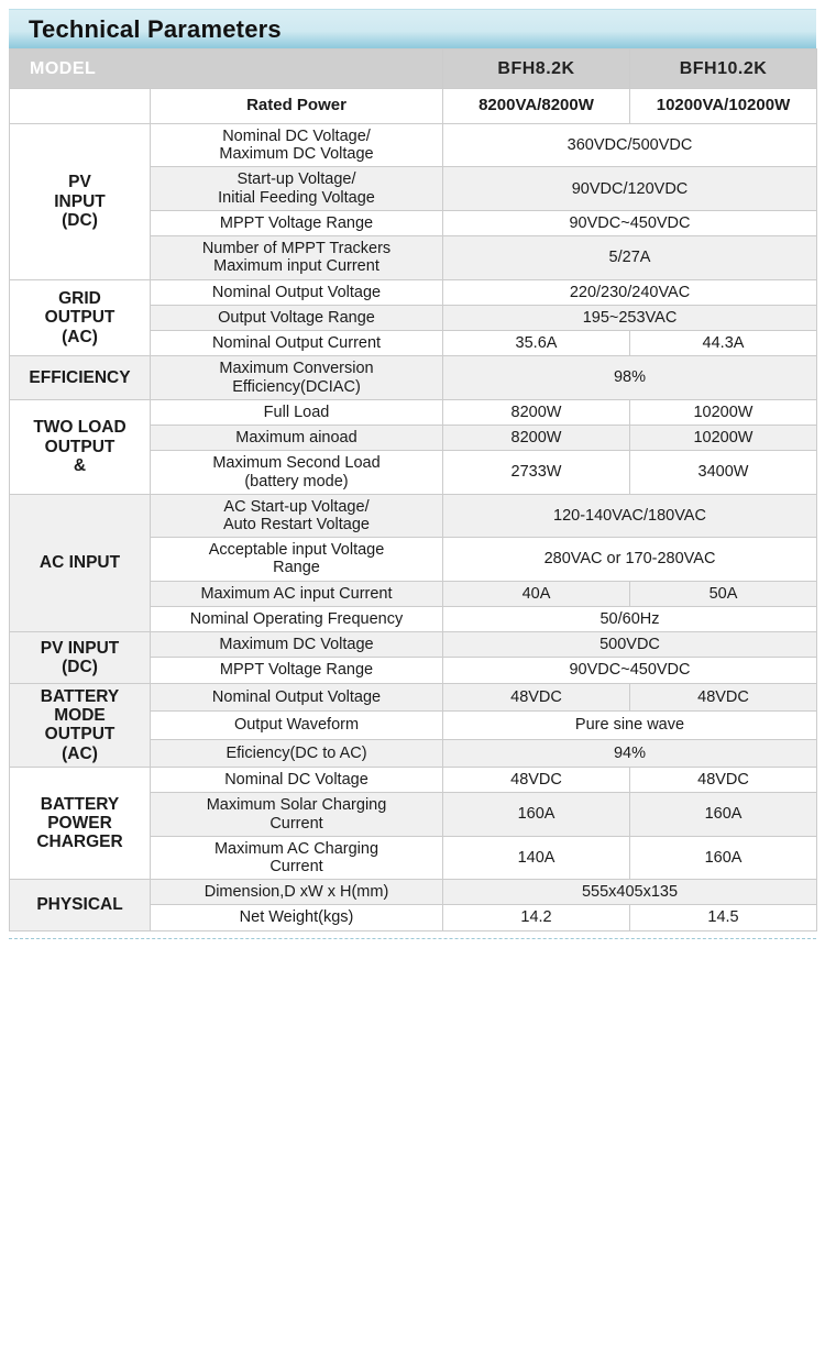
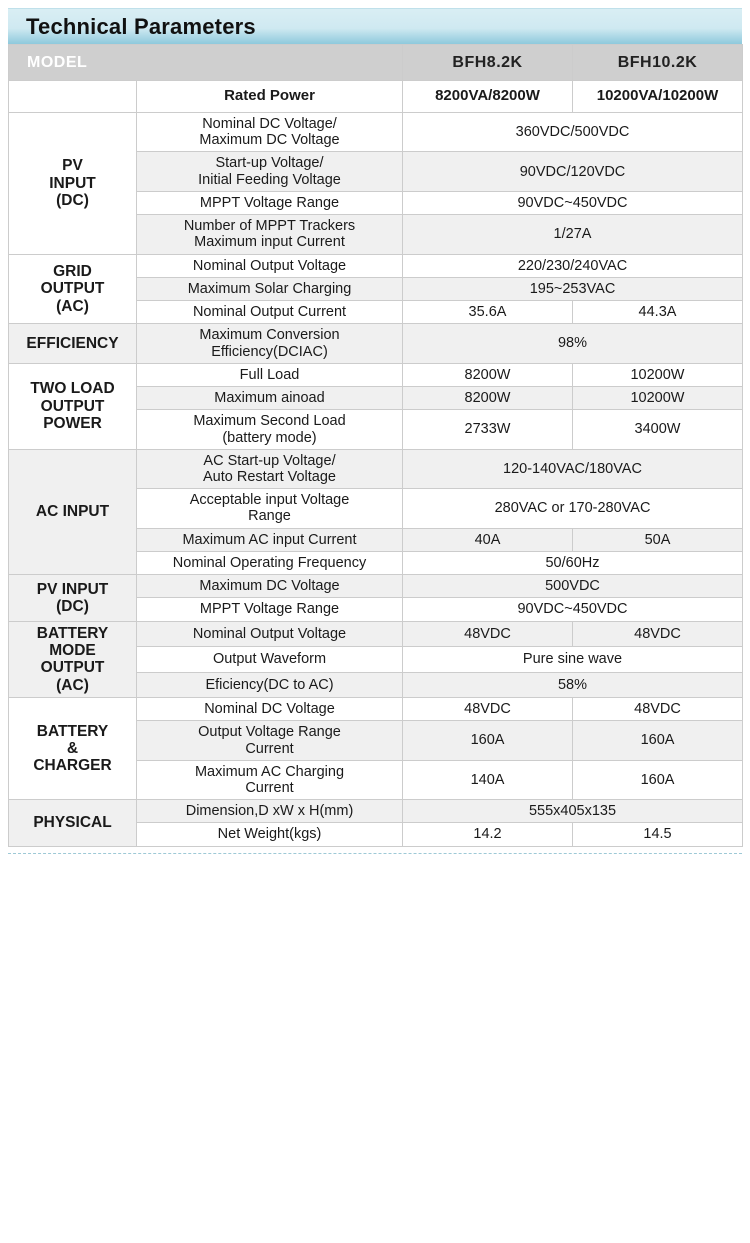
  Technical Parameters
  MODEL	BFH8.2K	BFH10.2K
  	Rated Power	8200VA/8200W	10200VA/10200W
  PVINPUT(DC)	Nominal DC Voltage/Maximum DC Voltage	360VDC/500VDC
  Start-up Voltage/Initial Feeding Voltage	90VDC/120VDC
  MPPT Voltage Range	90VDC~450VDC
- Number of MPPT TrackersMaximum input Current	5/27A
+ Number of MPPT TrackersMaximum input Current	1/27A
  GRIDOUTPUT(AC)	Nominal Output Voltage	220/230/240VAC
- Output Voltage Range	195~253VAC
+ Maximum Solar Charging	195~253VAC
  Nominal Output Current	35.6A	44.3A
  EFFICIENCY	Maximum ConversionEfficiency(DCIAC)	98%
- TWO LOADOUTPUT&	Full Load	8200W	10200W
+ TWO LOADOUTPUTPOWER	Full Load	8200W	10200W
  Maximum ainoad	8200W	10200W
  Maximum Second Load(battery mode)	2733W	3400W
  AC INPUT	AC Start-up Voltage/Auto Restart Voltage	120-140VAC/180VAC
  Acceptable input VoltageRange	280VAC or 170-280VAC
  Maximum AC input Current	40A	50A
  Nominal Operating Frequency	50/60Hz
  PV INPUT(DC)	Maximum DC Voltage	500VDC
  MPPT Voltage Range	90VDC~450VDC
  BATTERYMODEOUTPUT(AC)	Nominal Output Voltage	48VDC	48VDC
  Output Waveform	Pure sine wave
- Eficiency(DC to AC)	94%
+ Eficiency(DC to AC)	58%
- BATTERYPOWERCHARGER	Nominal DC Voltage	48VDC	48VDC
+ BATTERY&CHARGER	Nominal DC Voltage	48VDC	48VDC
- Maximum Solar ChargingCurrent	160A	160A
+ Output Voltage RangeCurrent	160A	160A
  Maximum AC ChargingCurrent	140A	160A
  PHYSICAL	Dimension,D xW x H(mm)	555x405x135
  Net Weight(kgs)	14.2	14.5
